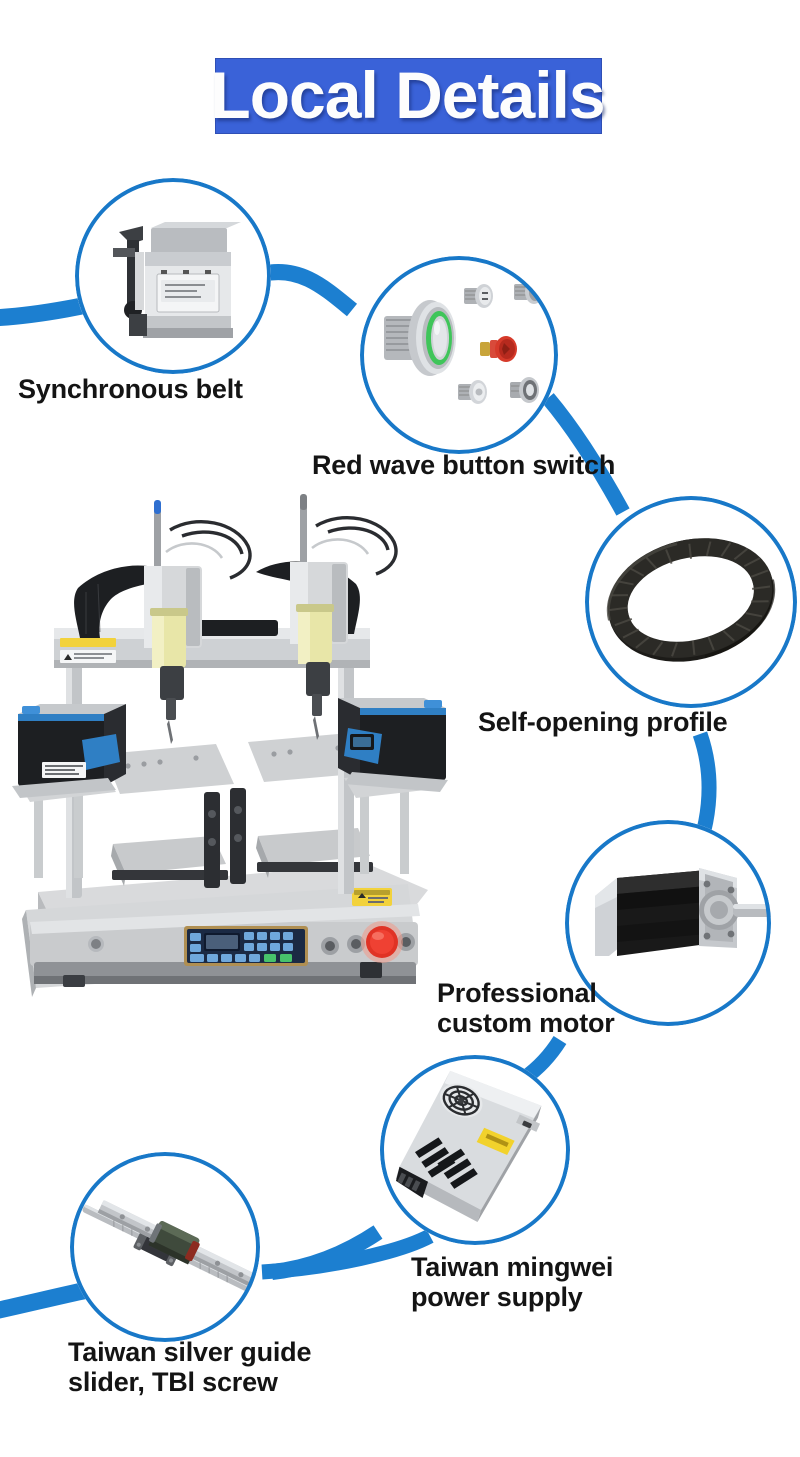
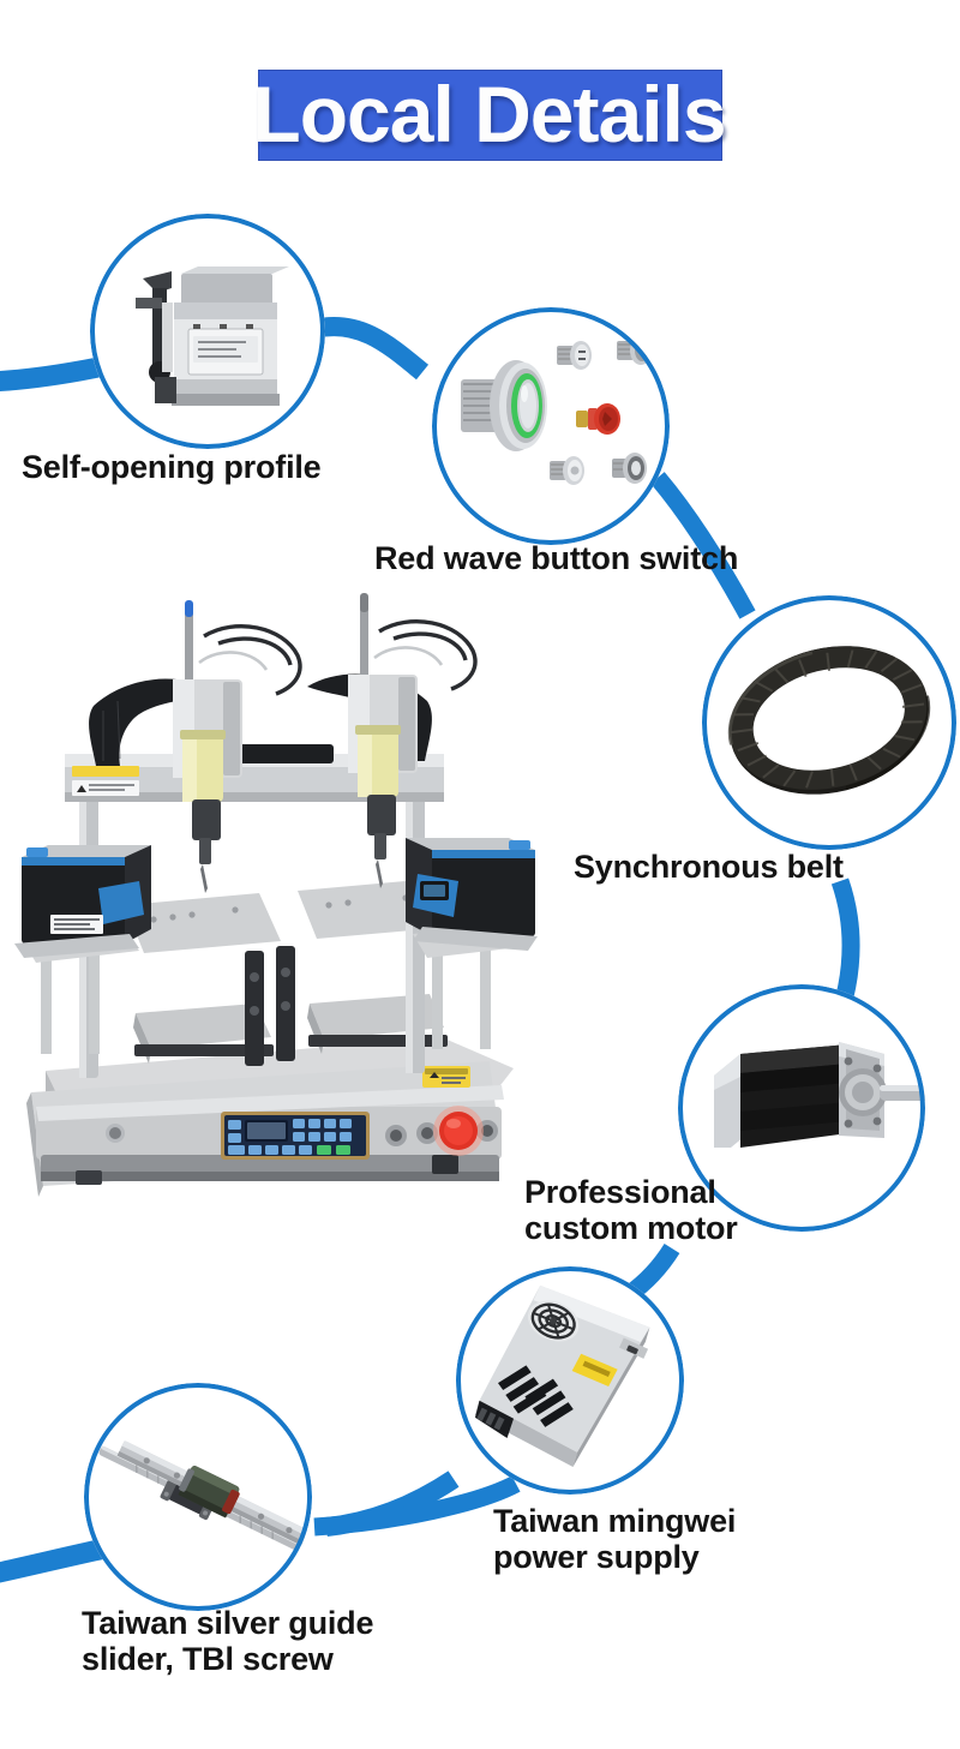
  Local Details
- Synchronous belt
+ Self-opening profile
  Red wave button switch
- Self-opening profile
+ Synchronous belt
  Professional
  custom motor
  Taiwan mingwei
  power supply
  Taiwan silver guide
  slider, TBl screw
